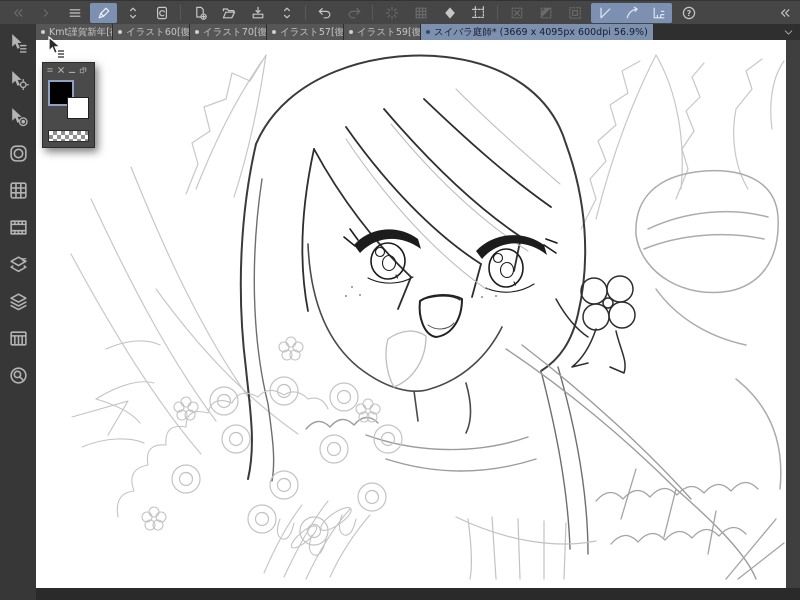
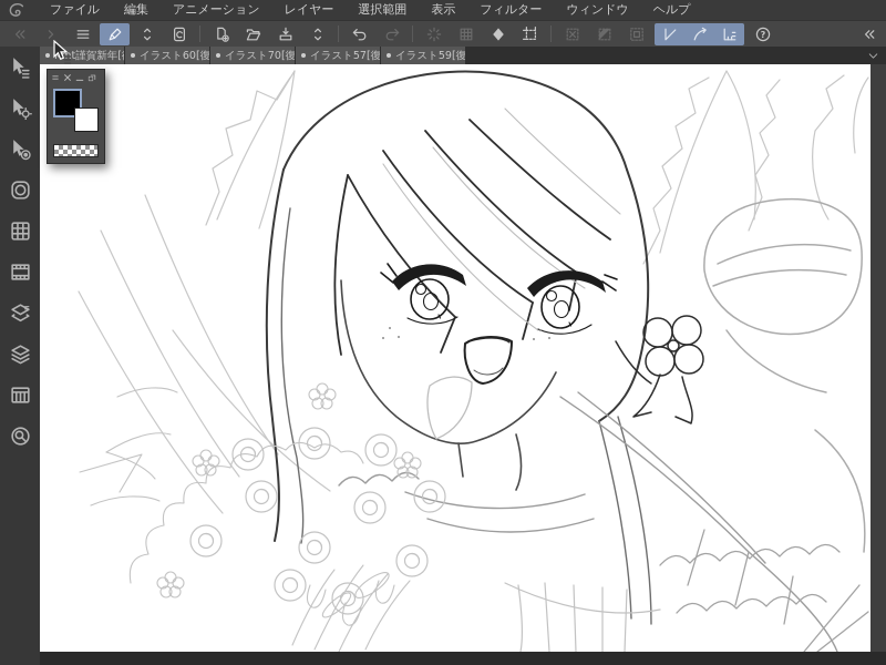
+ ファイル
+ 編集
+ アニメーション
+ レイヤー
+ 選択範囲
+ 表示
+ フィルター
+ ウィンドウ
+ ヘルプ
  ?
  Kmt謹賀新年[
  イラスト60[復
  イラスト70[復
  イラスト57[復
  イラスト59[復
- スイバラ庭師* (3669 x 4095px 600dpi 56.9%)
